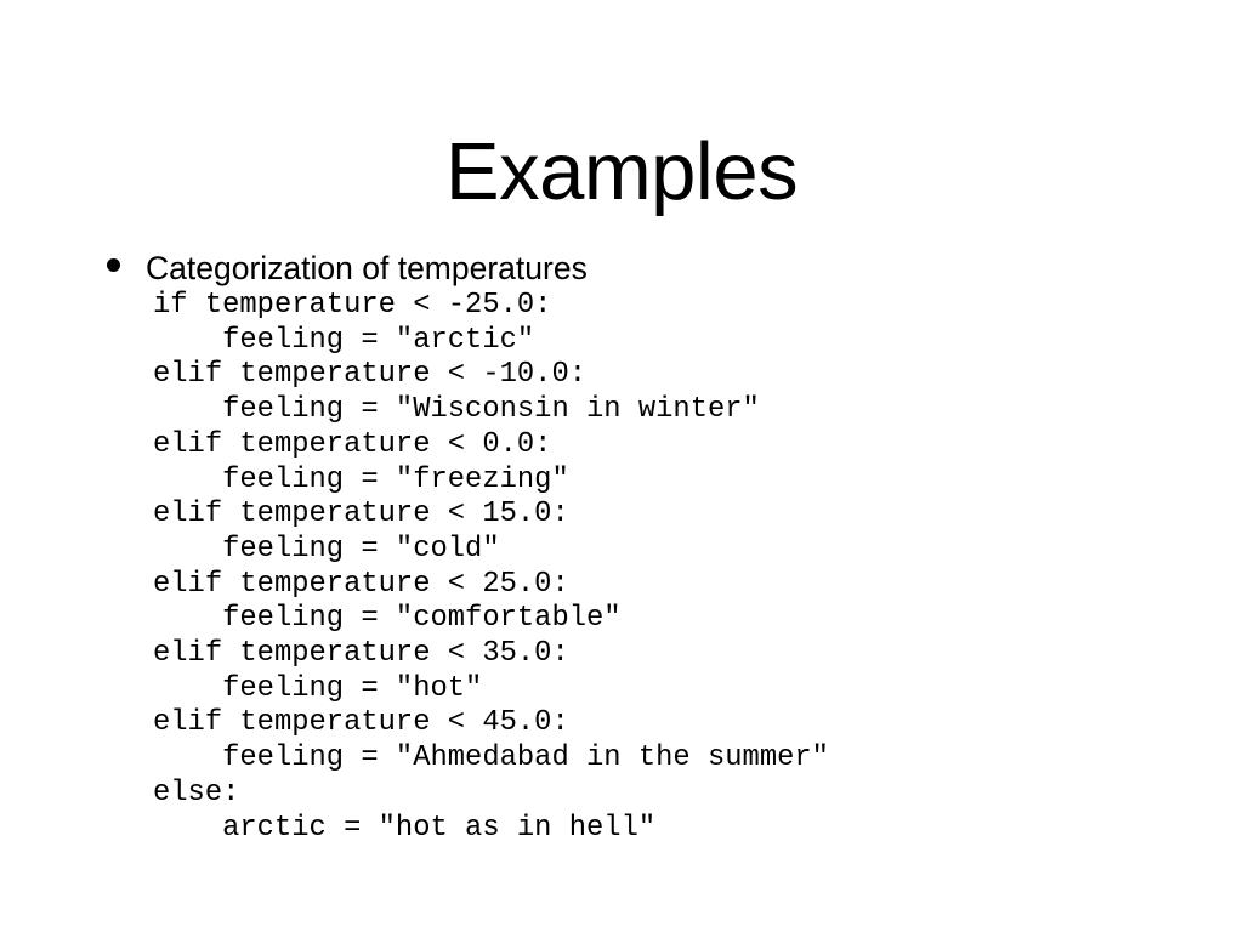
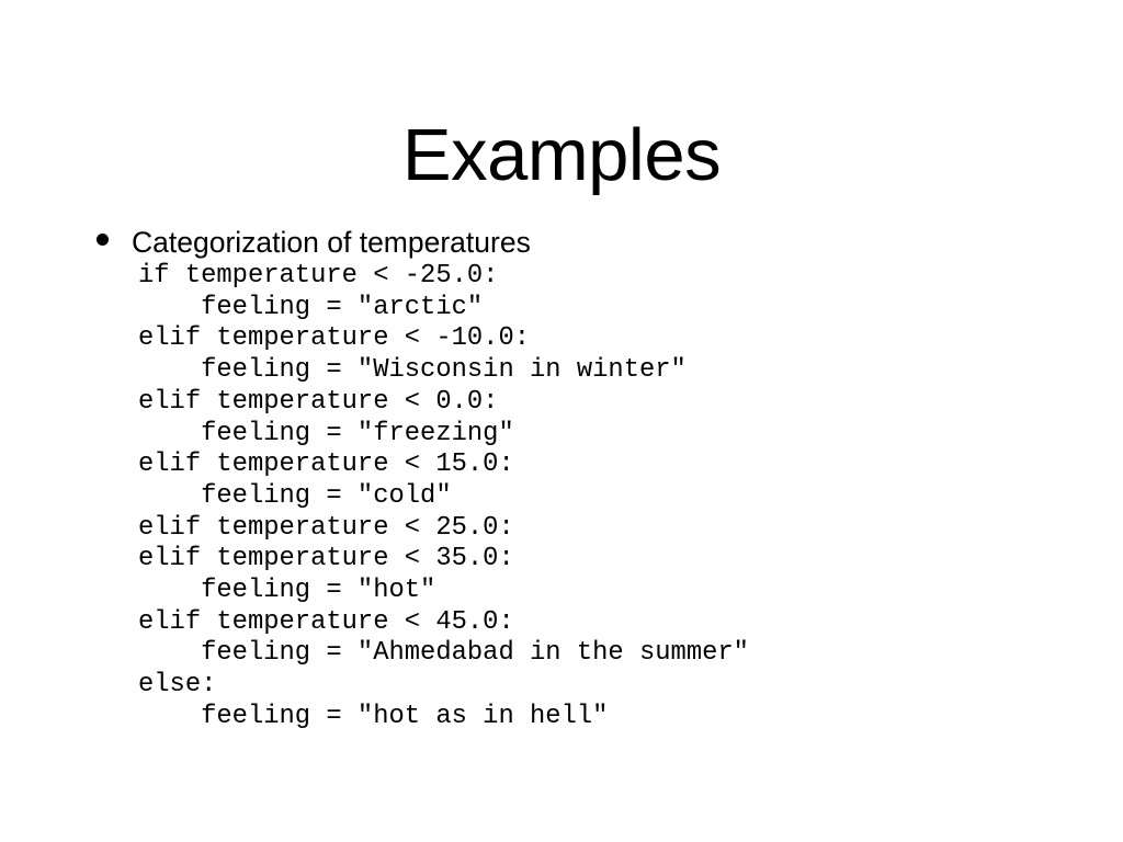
  Examples
  Categorization of temperatures
  if temperature < -25.0:
  feeling = "arctic"
  elif temperature < -10.0:
  feeling = "Wisconsin in winter"
  elif temperature < 0.0:
  feeling = "freezing"
  elif temperature < 15.0:
  feeling = "cold"
  elif temperature < 25.0:
- feeling = "comfortable"
  elif temperature < 35.0:
  feeling = "hot"
  elif temperature < 45.0:
  feeling = "Ahmedabad in the summer"
  else:
- arctic = "hot as in hell"
+ feeling = "hot as in hell"
